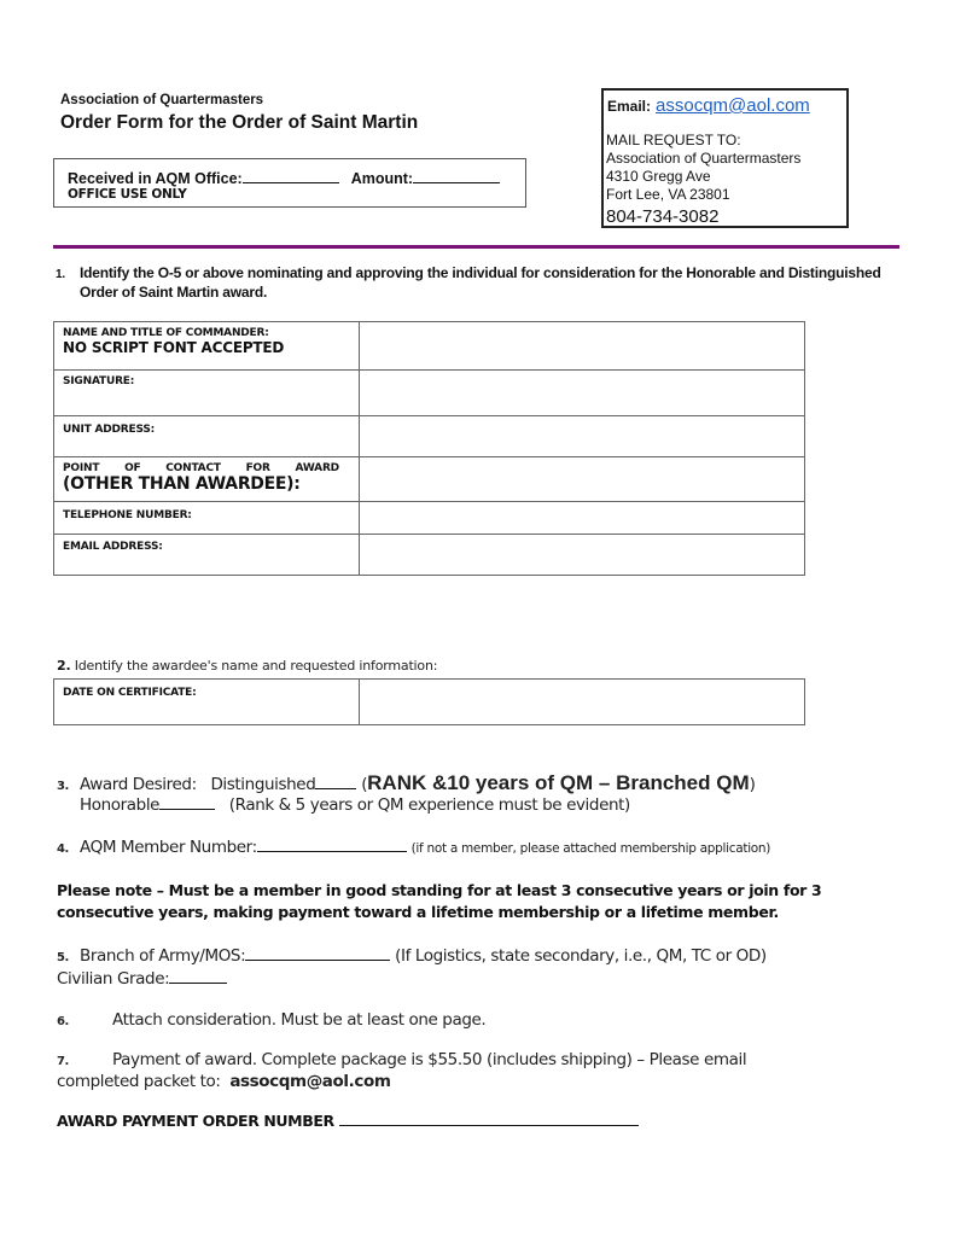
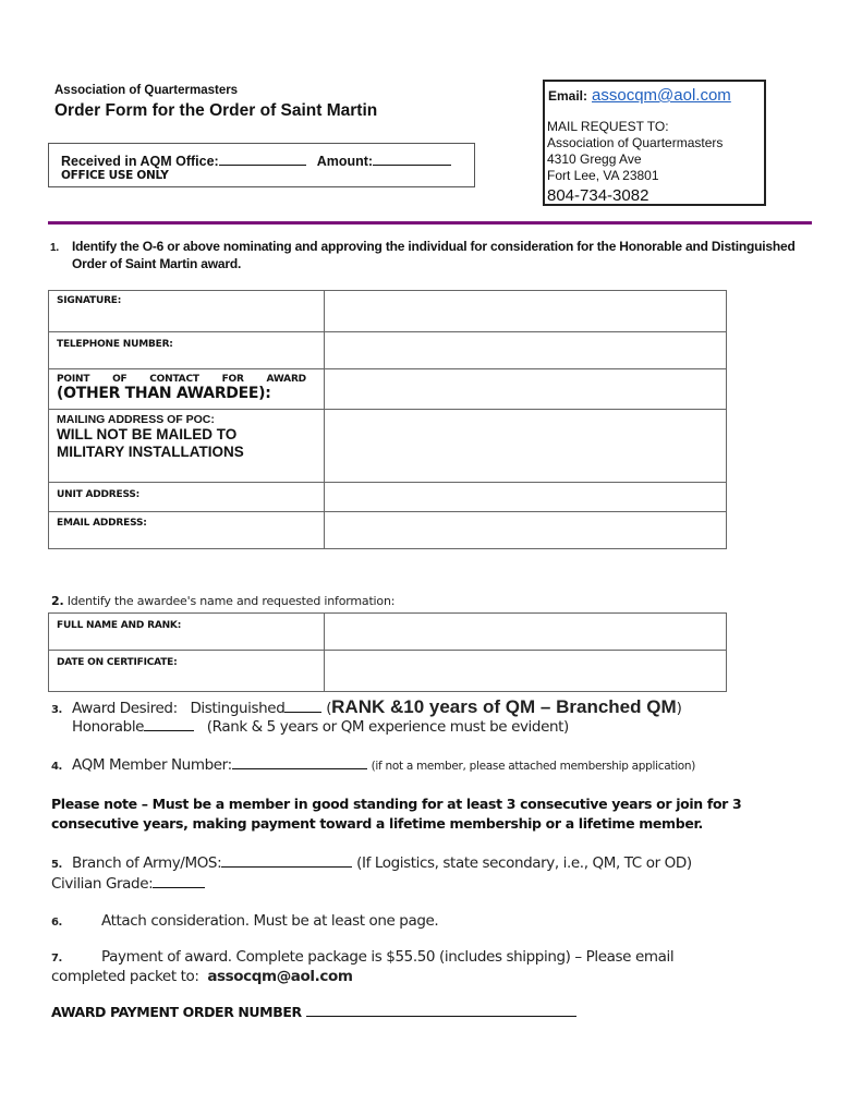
  Association of Quartermasters
  Order Form for the Order of Saint Martin
  Received in AQM Office: Amount:
  OFFICE USE ONLY
  Email: assocqm@aol.com
  MAIL REQUEST TO:
  Association of Quartermasters
  4310 Gregg Ave
  Fort Lee, VA 23801
  804-734-3082
- 1. Identify the O-5 or above nominating and approving the individual for consideration for the Honorable and Distinguished Order of Saint Martin award.
+ 1. Identify the O-6 or above nominating and approving the individual for consideration for the Honorable and Distinguished Order of Saint Martin award.
- NAME AND TITLE OF COMMANDER: NO SCRIPT FONT ACCEPTED
  SIGNATURE:
- UNIT ADDRESS:
+ TELEPHONE NUMBER:
  POINT OF CONTACT FOR AWARD (OTHER THAN AWARDEE):
+ MAILING ADDRESS OF POC: WILL NOT BE MAILED TO MILITARY INSTALLATIONS
- TELEPHONE NUMBER:
+ UNIT ADDRESS:
  EMAIL ADDRESS:
  2. Identify the awardee's name and requested information:
+ FULL NAME AND RANK:
  DATE ON CERTIFICATE:
  3. Award Desired: Distinguished (RANK &10 years of QM – Branched QM)
  Honorable (Rank & 5 years or QM experience must be evident)
  4. AQM Member Number: (if not a member, please attached membership application)
  Please note – Must be a member in good standing for at least 3 consecutive years or join for 3 consecutive years, making payment toward a lifetime membership or a lifetime member.
  5. Branch of Army/MOS: (If Logistics, state secondary, i.e., QM, TC or OD)
  Civilian Grade:
  6. Attach consideration. Must be at least one page.
  7. Payment of award. Complete package is $55.50 (includes shipping) – Please email
  completed packet to: assocqm@aol.com
  AWARD PAYMENT ORDER NUMBER
